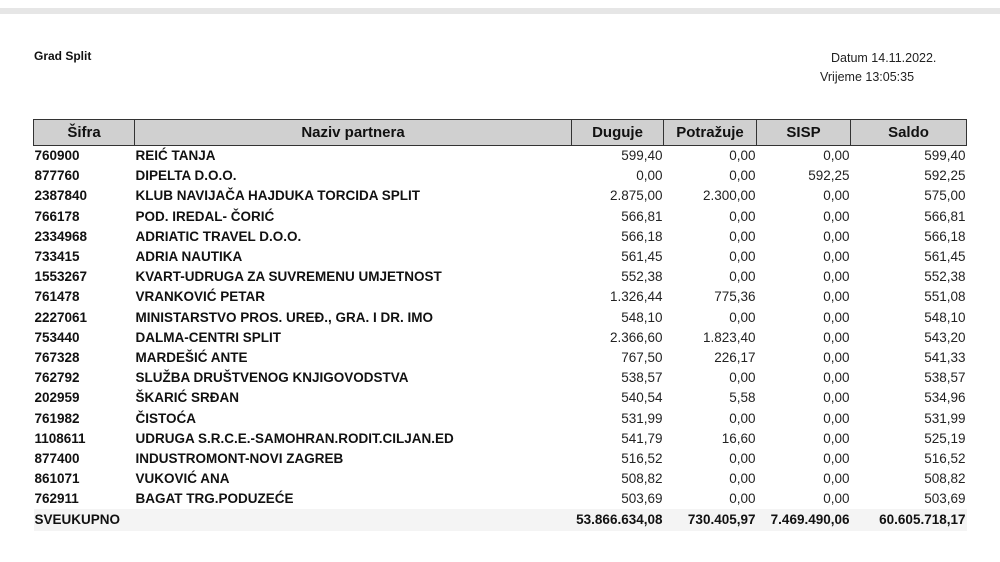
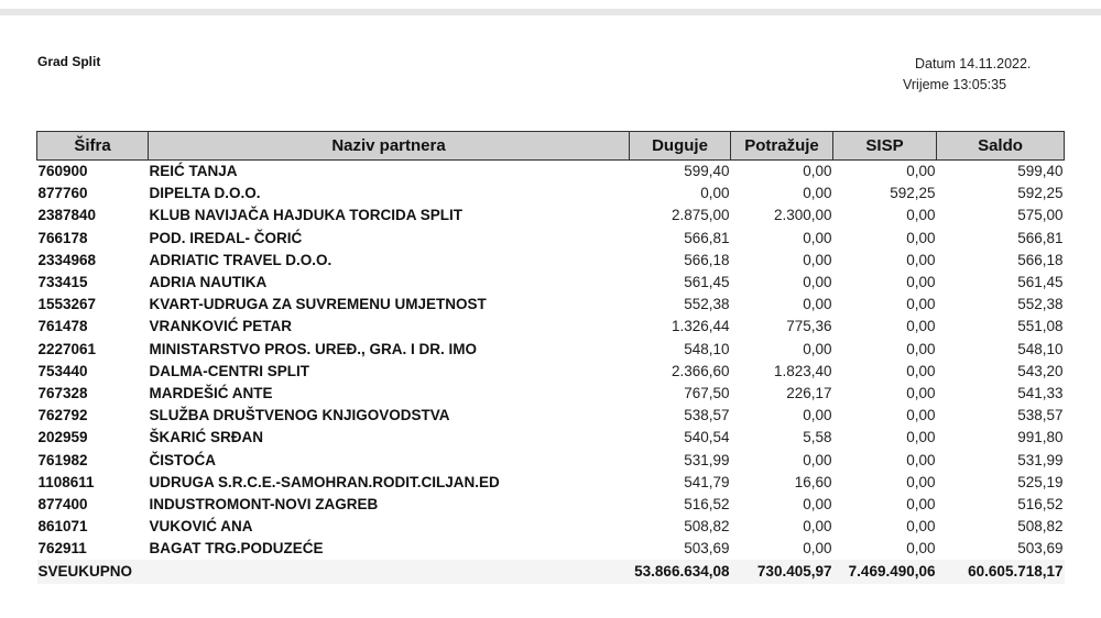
  Grad Split
  Datum 14.11.2022.
  Vrijeme 13:05:35
  Šifra	Naziv partnera	Duguje	Potražuje	SISP	Saldo
  760900	REIĆ TANJA	599,40	0,00	0,00	599,40
  877760	DIPELTA D.O.O.	0,00	0,00	592,25	592,25
  2387840	KLUB NAVIJAČA HAJDUKA TORCIDA SPLIT	2.875,00	2.300,00	0,00	575,00
  766178	POD. IREDAL- ČORIĆ	566,81	0,00	0,00	566,81
  2334968	ADRIATIC TRAVEL D.O.O.	566,18	0,00	0,00	566,18
  733415	ADRIA NAUTIKA	561,45	0,00	0,00	561,45
  1553267	KVART-UDRUGA ZA SUVREMENU UMJETNOST	552,38	0,00	0,00	552,38
  761478	VRANKOVIĆ PETAR	1.326,44	775,36	0,00	551,08
  2227061	MINISTARSTVO PROS. UREĐ., GRA. I DR. IMO	548,10	0,00	0,00	548,10
  753440	DALMA-CENTRI SPLIT	2.366,60	1.823,40	0,00	543,20
  767328	MARDEŠIĆ ANTE	767,50	226,17	0,00	541,33
  762792	SLUŽBA DRUŠTVENOG KNJIGOVODSTVA	538,57	0,00	0,00	538,57
- 202959	ŠKARIĆ SRĐAN	540,54	5,58	0,00	534,96
+ 202959	ŠKARIĆ SRĐAN	540,54	5,58	0,00	991,80
  761982	ČISTOĆA	531,99	0,00	0,00	531,99
  1108611	UDRUGA S.R.C.E.-SAMOHRAN.RODIT.CILJAN.ED	541,79	16,60	0,00	525,19
  877400	INDUSTROMONT-NOVI ZAGREB	516,52	0,00	0,00	516,52
  861071	VUKOVIĆ ANA	508,82	0,00	0,00	508,82
  762911	BAGAT TRG.PODUZEĆE	503,69	0,00	0,00	503,69
  SVEUKUPNO	53.866.634,08	730.405,97	7.469.490,06	60.605.718,17
